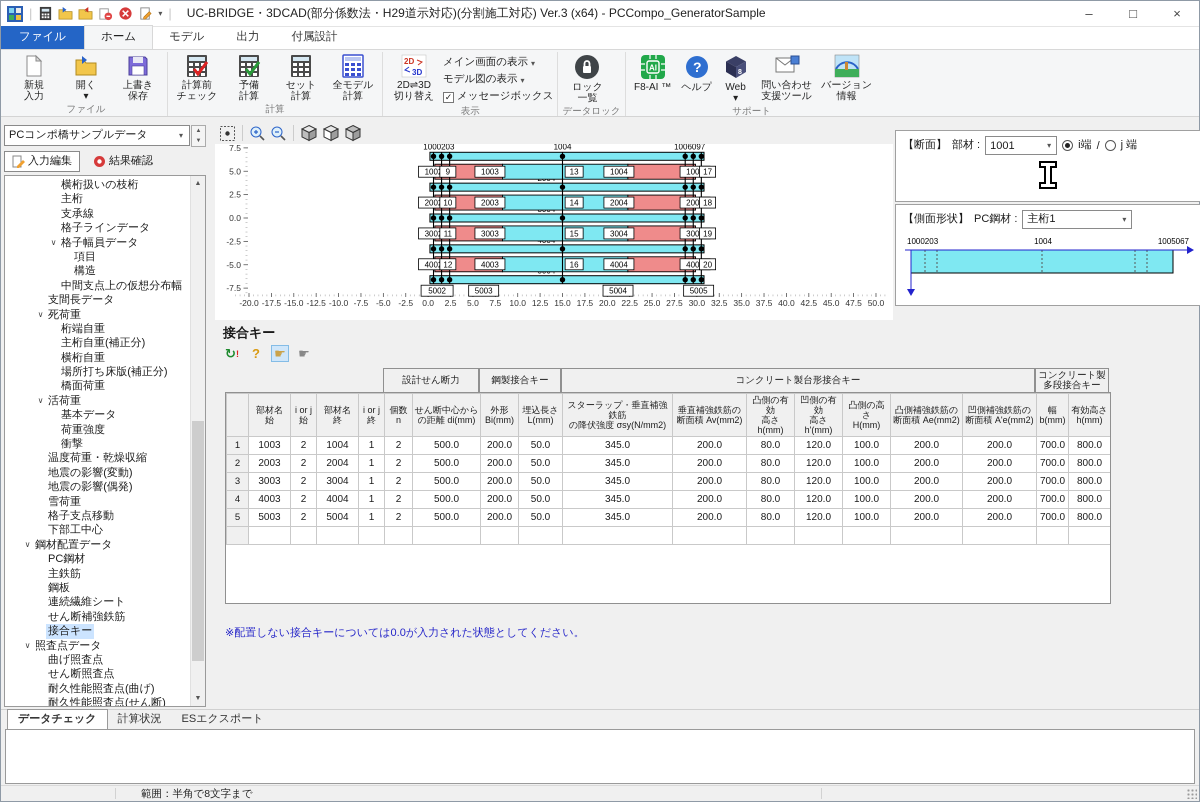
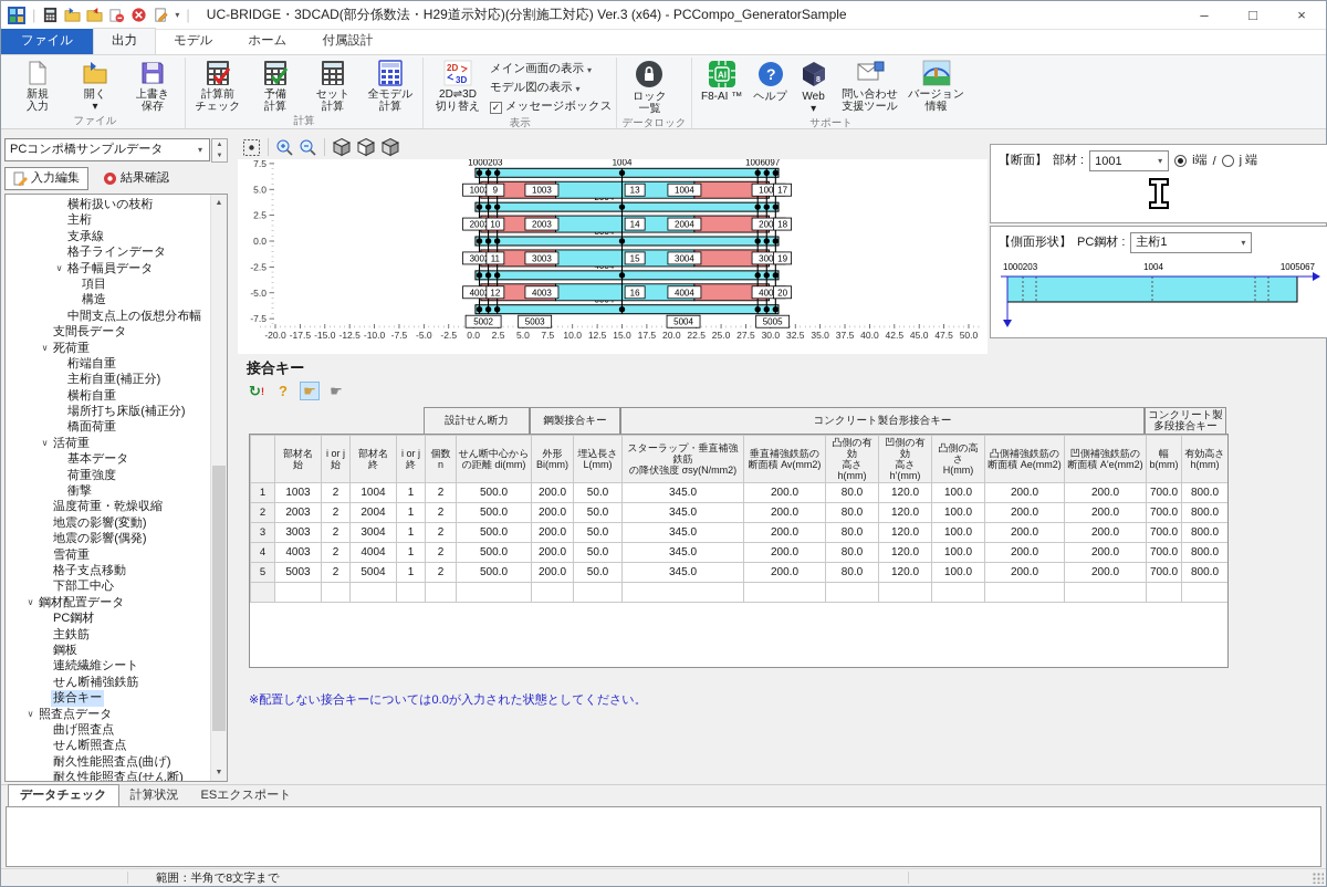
  |
  ▾
  |
  UC-BRIDGE・3DCAD(部分係数法・H29道示対応)(分割施工対応) Ver.3 (x64) - PCCompo_GeneratorSample
  –
  □
  ×
  ファイル
- ホーム
+ 出力
  モデル
- 出力
+ ホーム
  付属設計
  新規
  入力
  開く
  ▾
  上書き
  保存
  ファイル
  計算前
  チェック
  予備
  計算
  セット
  計算
  全モデル
  計算
  計算
  2D
  3D
  2D⇌3D
  切り替え
  メイン画面の表示
  ▾
  モデル図の表示
  ▾
  ✓
  メッセージボックス
  表示
  ロック
  一覧
  データロック
  AI
  F8-AI ™
  ?
  ヘルプ
  Web
  ▾
  問い合わせ
  支援ツール
  バージョン
  情報
  サポート
  PCコンポ橋サンプルデータ
  ▾
  入力編集
  結果確認
  横桁扱いの枝桁
  主桁
  支承線
  格子ラインデータ
  ∨
  格子幅員データ
  項目
  構造
  中間支点上の仮想分布幅
  支間長データ
  ∨
  死荷重
  桁端自重
  主桁自重(補正分)
  横桁自重
  場所打ち床版(補正分)
  橋面荷重
  ∨
  活荷重
  基本データ
  荷重強度
  衝撃
  温度荷重・乾燥収縮
  地震の影響(変動)
  地震の影響(偶発)
  雪荷重
  格子支点移動
  下部工中心
  ∨
  鋼材配置データ
  PC鋼材
  主鉄筋
  鋼板
  連続繊維シート
  せん断補強鉄筋
  接合キー
  ∨
  照査点データ
  曲げ照査点
  せん断照査点
  耐久性能照査点(曲げ)
  耐久性能照査点(せん断)
  -20.0
  -17.5
  -15.0
  -12.5
  -10.0
  -7.5
  -5.0
  -2.5
  0.0
  2.5
  5.0
  7.5
  10.0
  12.5
  15.0
  17.5
  20.0
  22.5
  25.0
  27.5
  30.0
  32.5
  35.0
  37.5
  40.0
  42.5
  45.0
  47.5
  50.0
  7.5
  5.0
  2.5
  0.0
  -2.5
  -5.0
  -7.5
  1000203
  1004
  1006097
  100
  9
  1003
  13
  1004
  100
  17
  200
  10
  2003
  14
  2004
  200
  18
  300
  11
  3003
  15
  3004
  300
  19
  400
  12
  4003
  16
  4004
  400
  20
  5002
  5003
  5004
  5005
  【断面】
  部材 :
  1001
  ▾
  i端
  /
  j 端
  【側面形状】
  PC鋼材 :
  主桁1
  ▾
  1000203
  1004
  1005067
  接合キー
  ↻
  !
  ?
  ☛
  ☛
  設計せん断力
  鋼製接合キー
  コンクリート製台形接合キー
  コンクリート製
  多段接合キー
  	部材名 始	i or j 始	部材名 終	i or j 終	個数 n	せん断中心から の距離 di(mm)	外形 Bi(mm)	埋込長さ L(mm)	スターラップ・垂直補強鉄筋 の降伏強度 σsy(N/mm2)	垂直補強鉄筋の 断面積 Av(mm2)	凸側の有効 高さ h(mm)	凹側の有効 高さ h'(mm)	凸側の高さ H(mm)	凸側補強鉄筋の 断面積 Ae(mm2)	凹側補強鉄筋の 断面積 A'e(mm2)	幅 b(mm)	有効高さ h(mm)
  1	1003	2	1004	1	2	500.0	200.0	50.0	345.0	200.0	80.0	120.0	100.0	200.0	200.0	700.0	800.0
  2	2003	2	2004	1	2	500.0	200.0	50.0	345.0	200.0	80.0	120.0	100.0	200.0	200.0	700.0	800.0
  3	3003	2	3004	1	2	500.0	200.0	50.0	345.0	200.0	80.0	120.0	100.0	200.0	200.0	700.0	800.0
  4	4003	2	4004	1	2	500.0	200.0	50.0	345.0	200.0	80.0	120.0	100.0	200.0	200.0	700.0	800.0
  5	5003	2	5004	1	2	500.0	200.0	50.0	345.0	200.0	80.0	120.0	100.0	200.0	200.0	700.0	800.0
  ※配置しない接合キーについては0.0が入力された状態としてください。
  データチェック
  計算状況
  ESエクスポート
  範囲：半角で8文字まで
